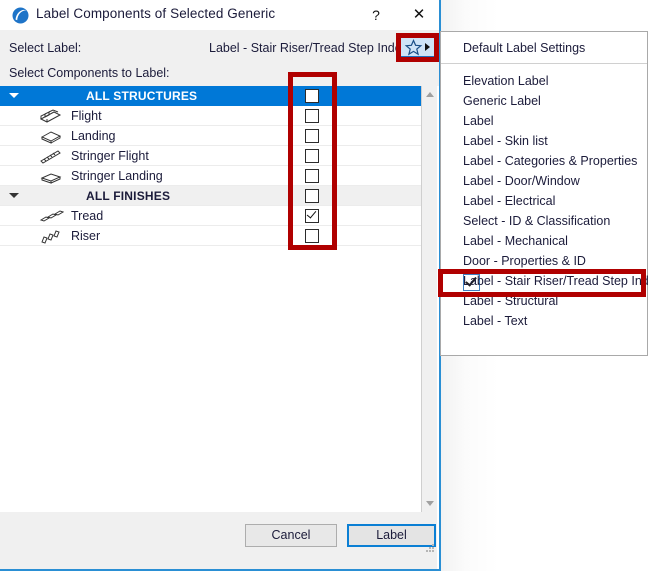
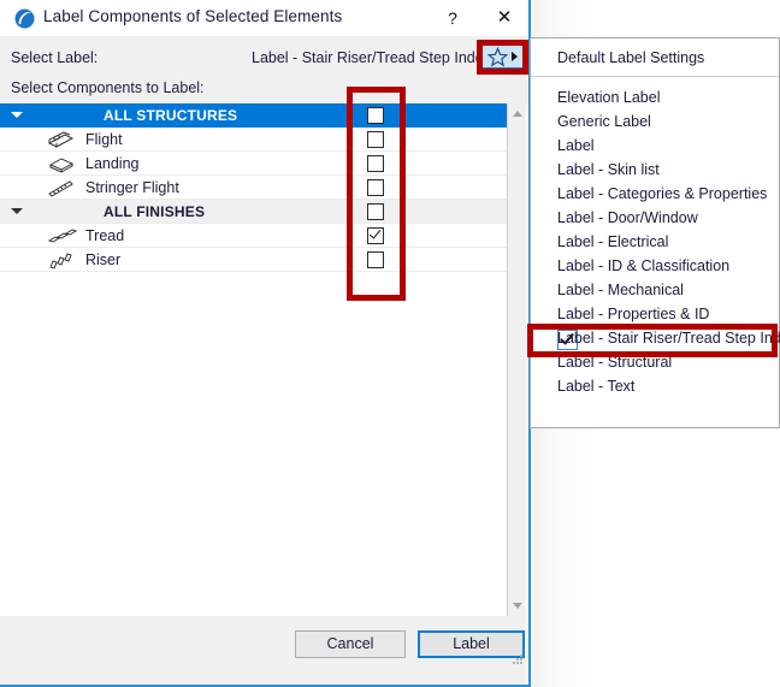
- Label Components of Selected Generic
+ Label Components of Selected Elements
  ?
  ✕
  Select Label:
  Label - Stair Riser/Tread Step Ind
  Select Components to Label:
  ALL STRUCTURES
  Flight
  Landing
  Stringer Flight
- Stringer Landing
  ALL FINISHES
  Tread
  Riser
  Cancel
  Label
  Default Label Settings
  Elevation Label
  Generic Label
  Label
  Label - Skin list
  Label - Categories & Properties
  Label - Door/Window
  Label - Electrical
- Select - ID & Classification
+ Label - ID & Classification
  Label - Mechanical
- Door - Properties & ID
+ Label - Properties & ID
  Label - Stair Riser/Tread Step Ind
  Label - Structural
  Label - Text
